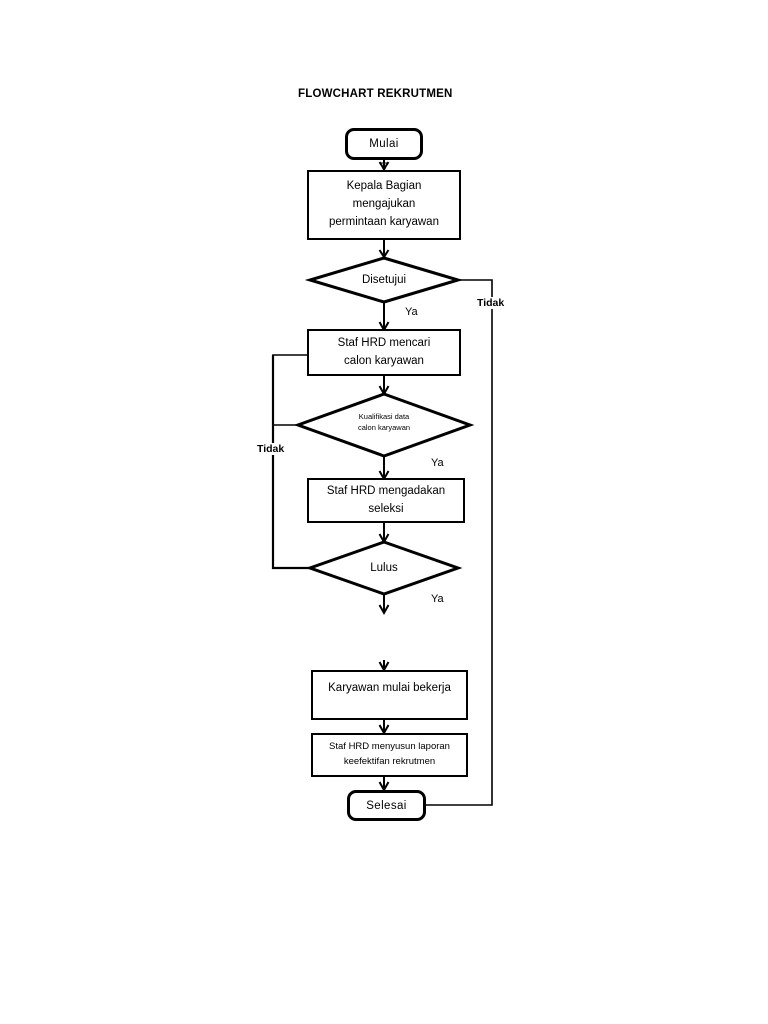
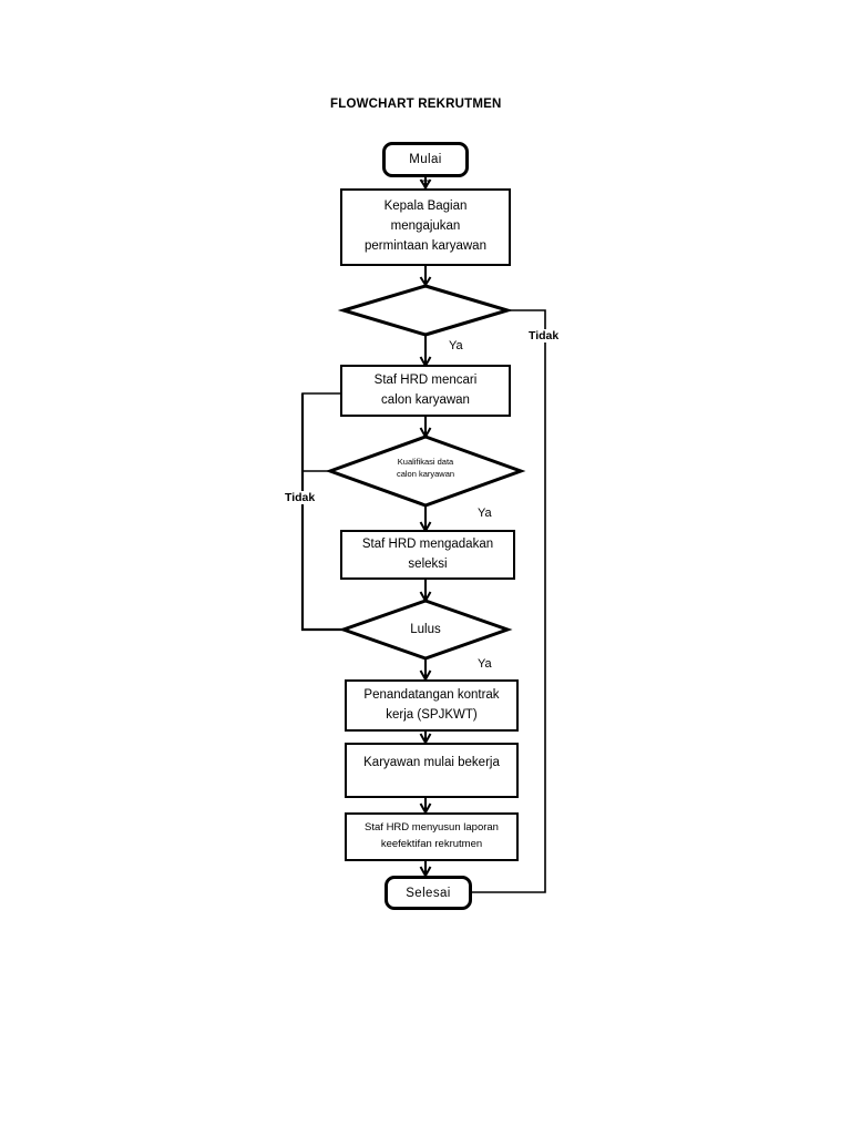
  FLOWCHART REKRUTMEN
  Mulai
  Kepala Bagian
  mengajukan
  permintaan karyawan
- Disetujui
  Ya
  Tidak
  Staf HRD mencari
  calon karyawan
  Kualifikasi data
  calon karyawan
  Ya
  Tidak
  Staf HRD mengadakan
  seleksi
  Lulus
  Ya
+ Penandatangan kontrak
+ kerja (SPJKWT)
  Karyawan mulai bekerja
  Staf HRD menyusun laporan
  keefektifan rekrutmen
  Selesai
